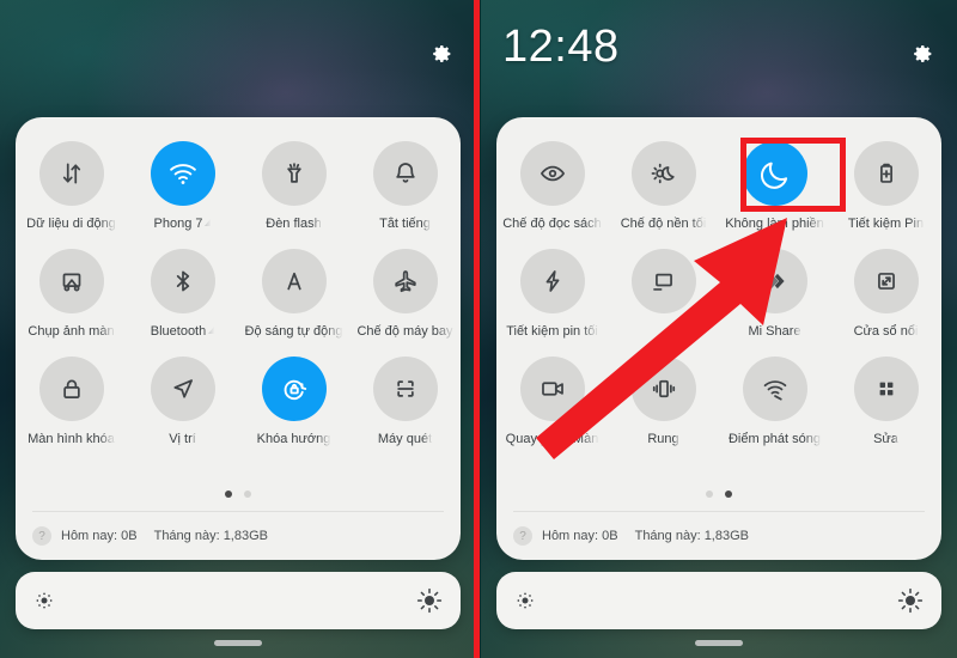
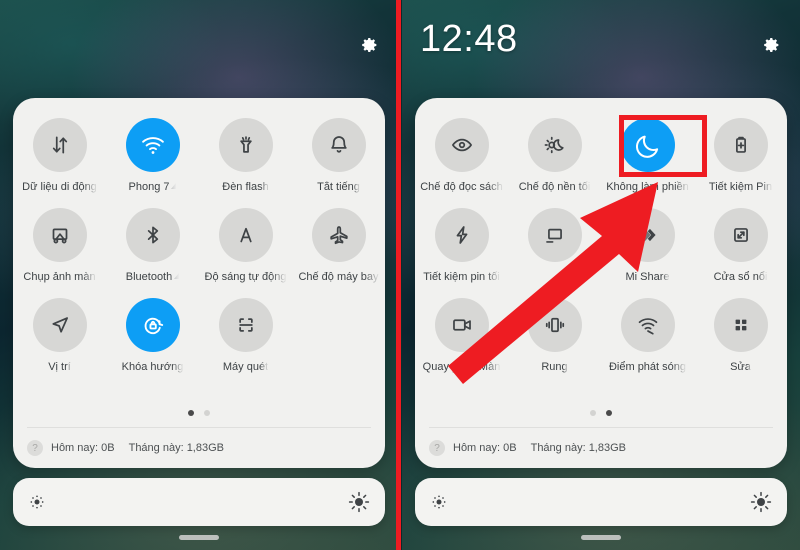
  Dữ liệu di động
  Phong 7
  Đèn flash
  Tắt tiếng
  Chụp ảnh màn
  Bluetooth
  Độ sáng tự động
  Chế độ máy bay
- Màn hình khóa
  Vị trí
  Khóa hướng
  Máy quét
  ?
  Hôm nay: 0B Tháng này: 1,83GB
  12:48
  Chế độ đọc sách
  Chế độ nền tối
  Không là phiền
  Tiết kiệm Pin
  Tiết kiệm pin tối
  Mi Share
  Cửa sổ nổi
  Rung
  Điểm phát sóng
  Sửa
  ?
  Hôm nay: 0B Tháng này: 1,83GB
